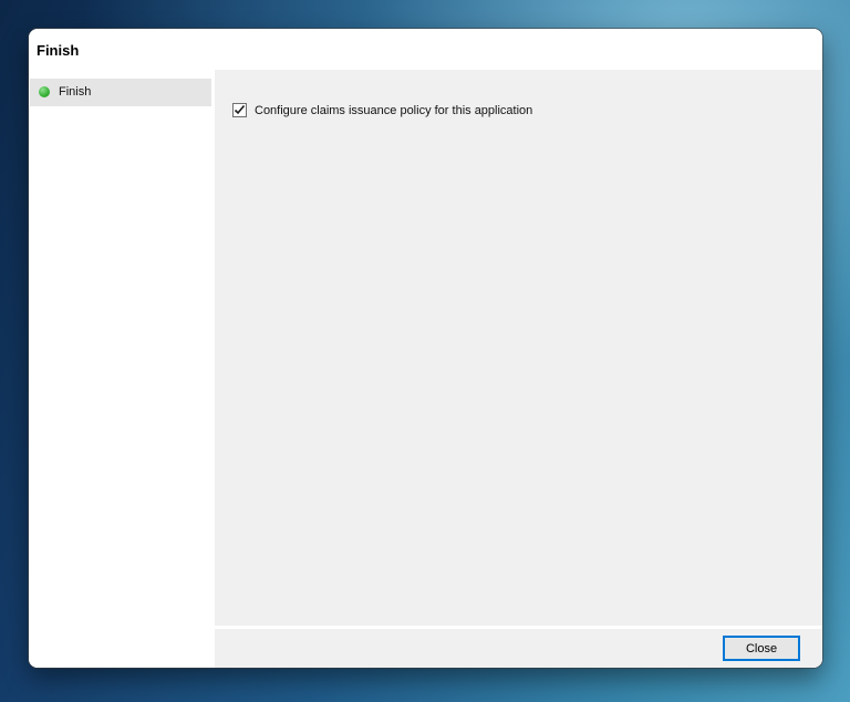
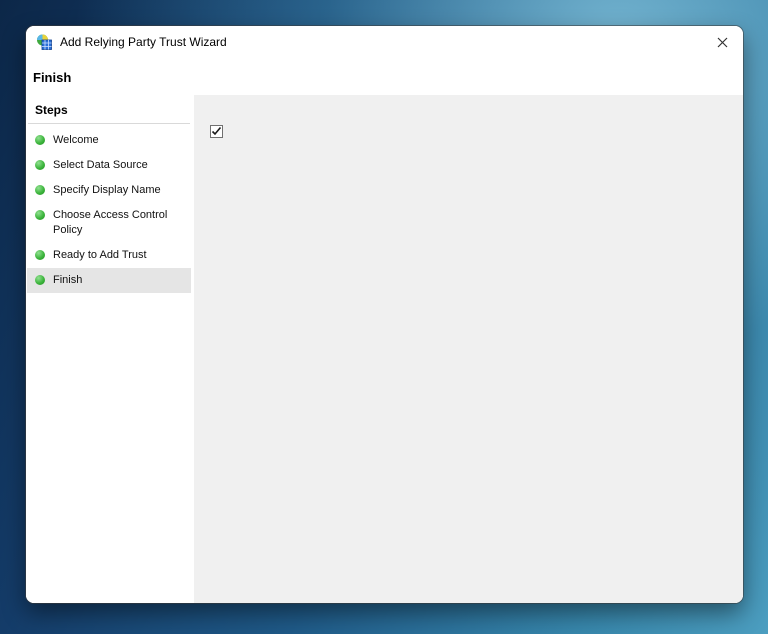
+ Add Relying Party Trust Wizard
  Finish
+ Steps
+ Welcome
+ Select Data Source
+ Specify Display Name
+ Choose Access Control Policy
+ Ready to Add Trust
  Finish
- Configure claims issuance policy for this application
- Close
